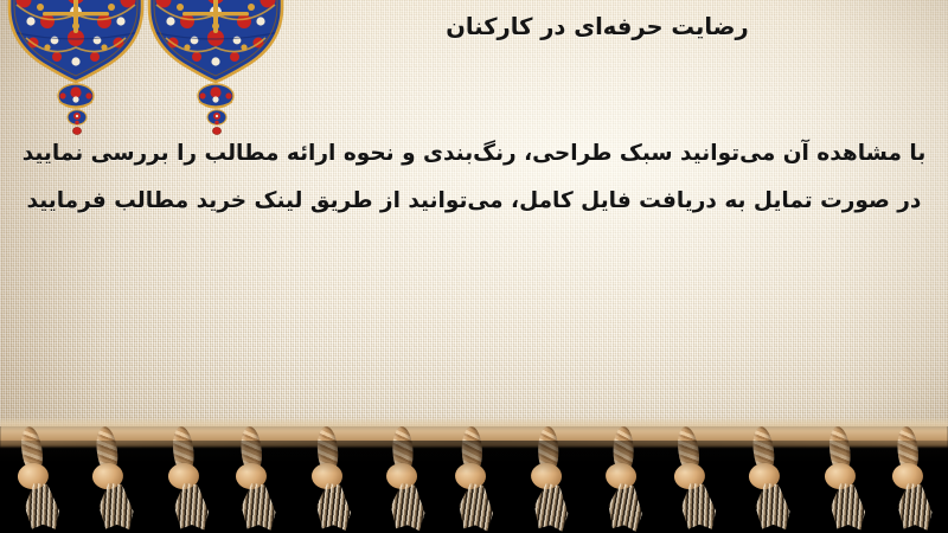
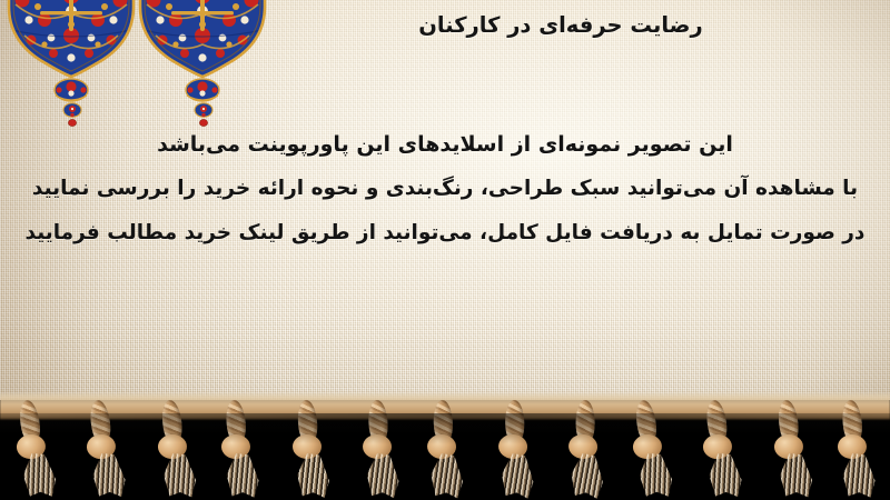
  رضایت حرفه‌ای در کارکنان
+ این تصویر نمونه‌ای از اسلایدهای این پاورپوینت می‌باشد
- با مشاهده آن می‌توانید سبک طراحی، رنگ‌بندی و نحوه ارائه مطالب را بررسی نمایید
+ با مشاهده آن می‌توانید سبک طراحی، رنگ‌بندی و نحوه ارائه خرید را بررسی نمایید
  در صورت تمایل به دریافت فایل کامل، می‌توانید از طریق لینک خرید مطالب فرمایید
